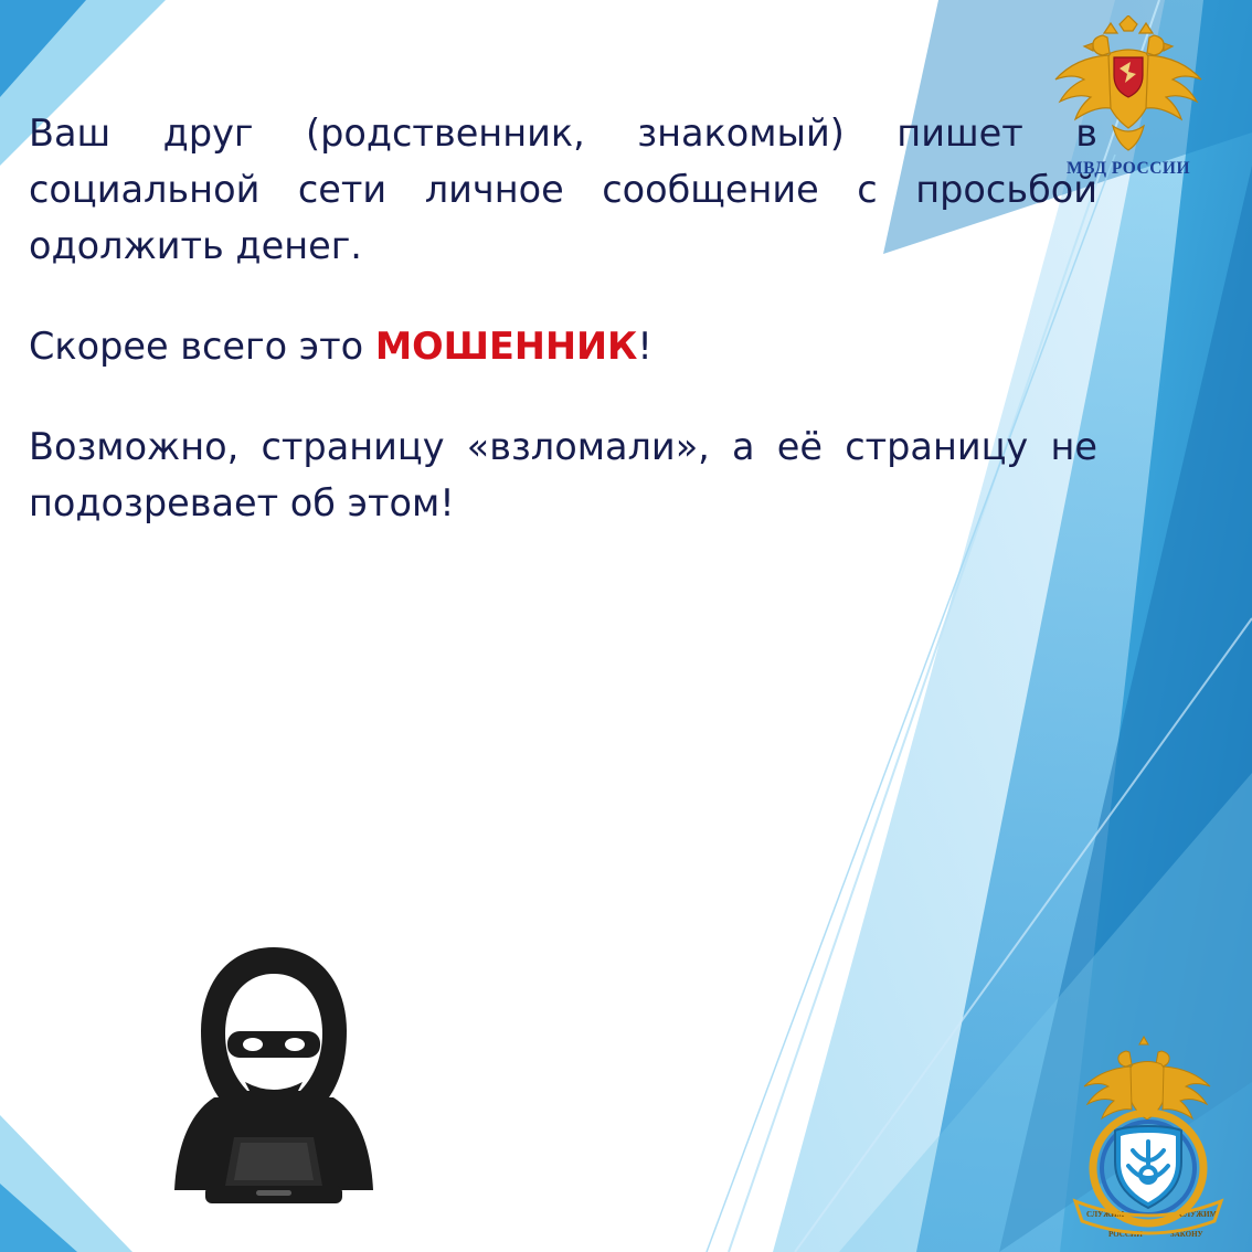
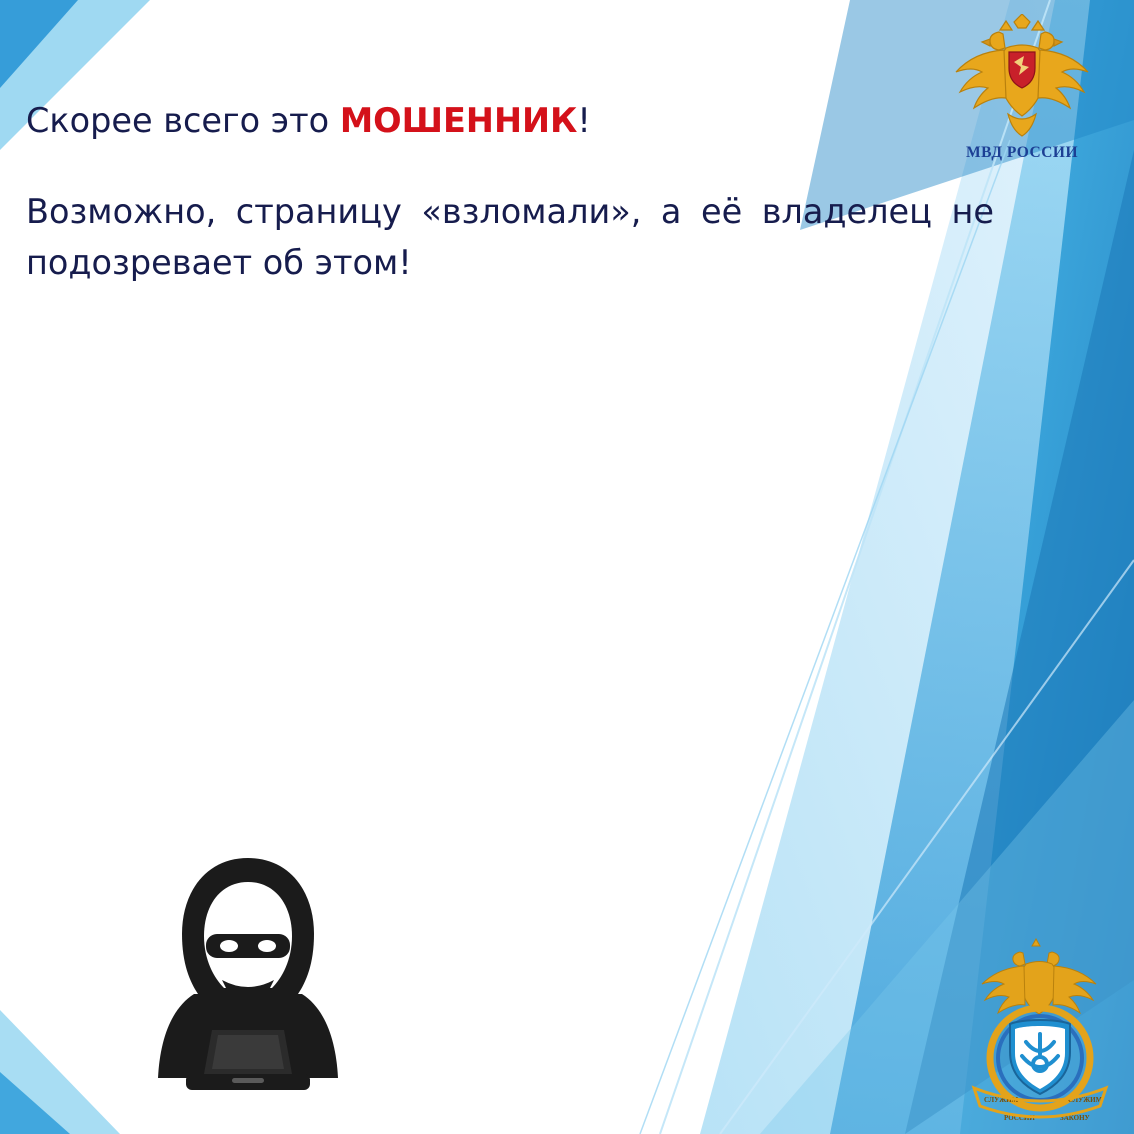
  МВД РОССИИ
- Ваш друг (родственник, знакомый) пишет в социальной сети личное сообщение с просьбой одолжить денег.
  Скорее всего это МОШЕННИК!
- Возможно, страницу «взломали», а её страницу не подозревает об этом!
+ Возможно, страницу «взломали», а её владелец не подозревает об этом!
  СЛУЖИ
  СЛУЖИМ
  РОССИ
  ЗАКОНУ
